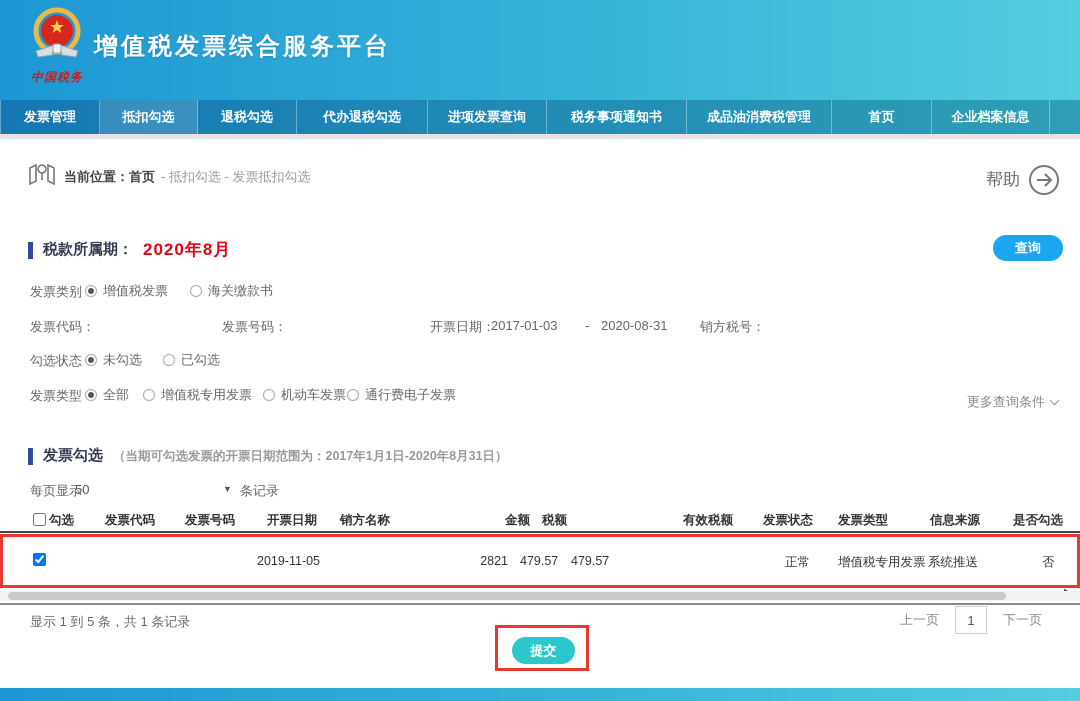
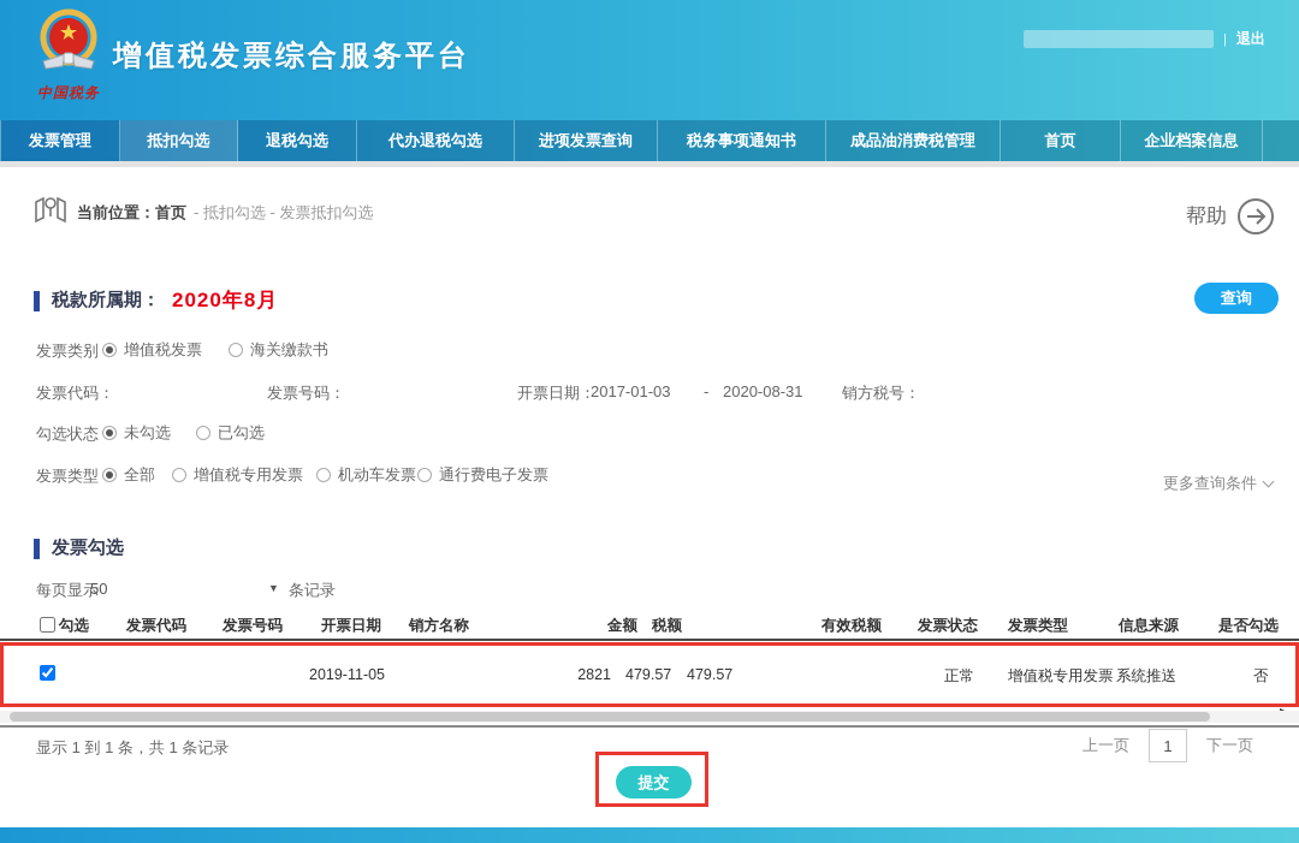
  中国税务
  增值税发票综合服务平台
+ |
+ 退出
  发票管理
  抵扣勾选
  退税勾选
  代办退税勾选
  进项发票查询
  税务事项通知书
  成品油消费税管理
  首页
  企业档案信息
  当前位置：首页 - 抵扣勾选 - 发票抵扣勾选
  帮助
  税款所属期：
  2020年8月
  查询
  发票类别
  增值税发票
  海关缴款书
  发票代码：
  发票号码：
  开票日期：
  2017-01-03
  -
  2020-08-31
  销方税号：
  勾选状态
  未勾选
  已勾选
  发票类型
  全部
  增值税专用发票
  机动车发票
  通行费电子发票
  更多查询条件
  发票勾选
- （当期可勾选发票的开票日期范围为：2017年1月1日-2020年8月31日）
  每页显示
  50
  ▼
  条记录
  勾选
  发票代码
  发票号码
  开票日期
  销方名称
  金额
  税额
  有效税额
  发票状态
  发票类型
  信息来源
  是否勾选
  2019-11-05
  2821
  479.57
  479.57
  正常
  增值税专用发票
  系统推送
  否
- 显示 1 到 5 条，共 1 条记录
+ 显示 1 到 1 条，共 1 条记录
  上一页
  1
  下一页
  提交
